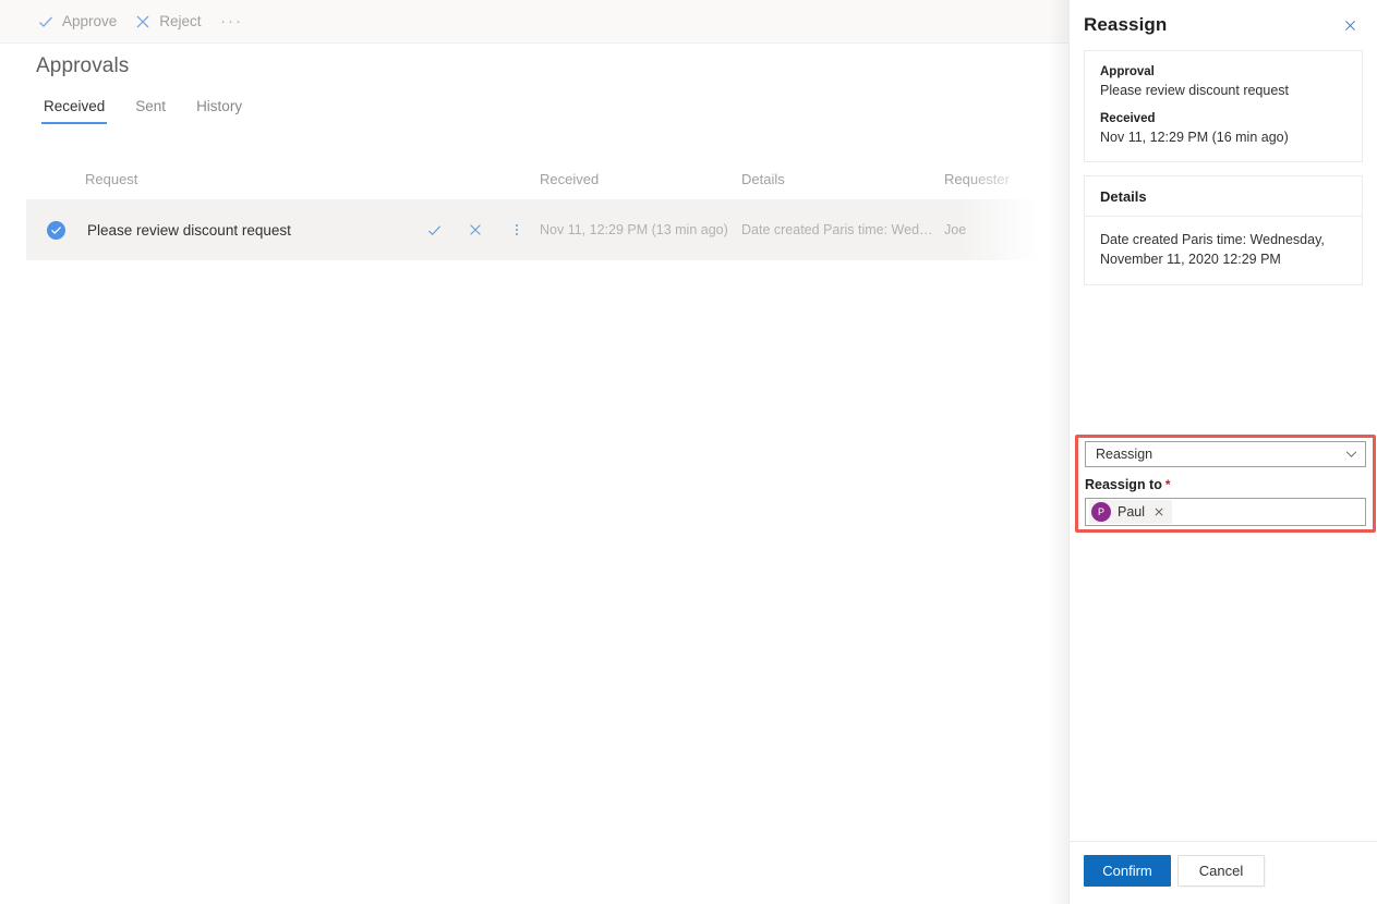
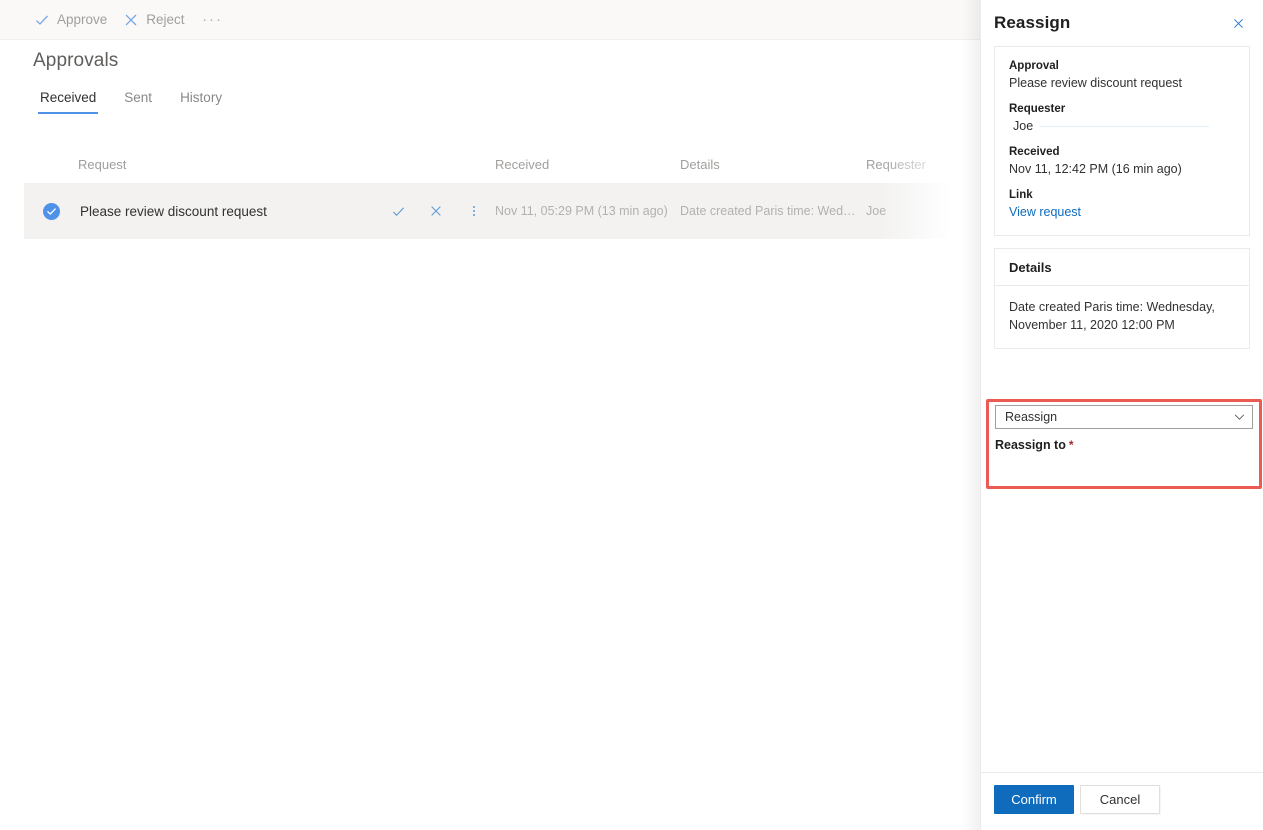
  Approve
  Reject
  ···
  Approvals
  Received
  Sent
  History
  Request
  Received
  Details
  Please review discount request
- Nov 11, 12:29 PM (13 min ago)
+ Nov 11, 05:29 PM (13 min ago)
  Date created Paris time: Wednes
  Reassign
  Approval
  Please review discount request
+ Requester
+ Joe
  Received
- Nov 11, 12:29 PM (16 min ago)
+ Nov 11, 12:42 PM (16 min ago)
+ Link
+ View request
  Details
- Date created Paris time: Wednesday, November 11, 2020 12:29 PM
+ Date created Paris time: Wednesday, November 11, 2020 12:00 PM
  Reassign
  Reassign to
  *
- P
- Paul
  Confirm
  Cancel
